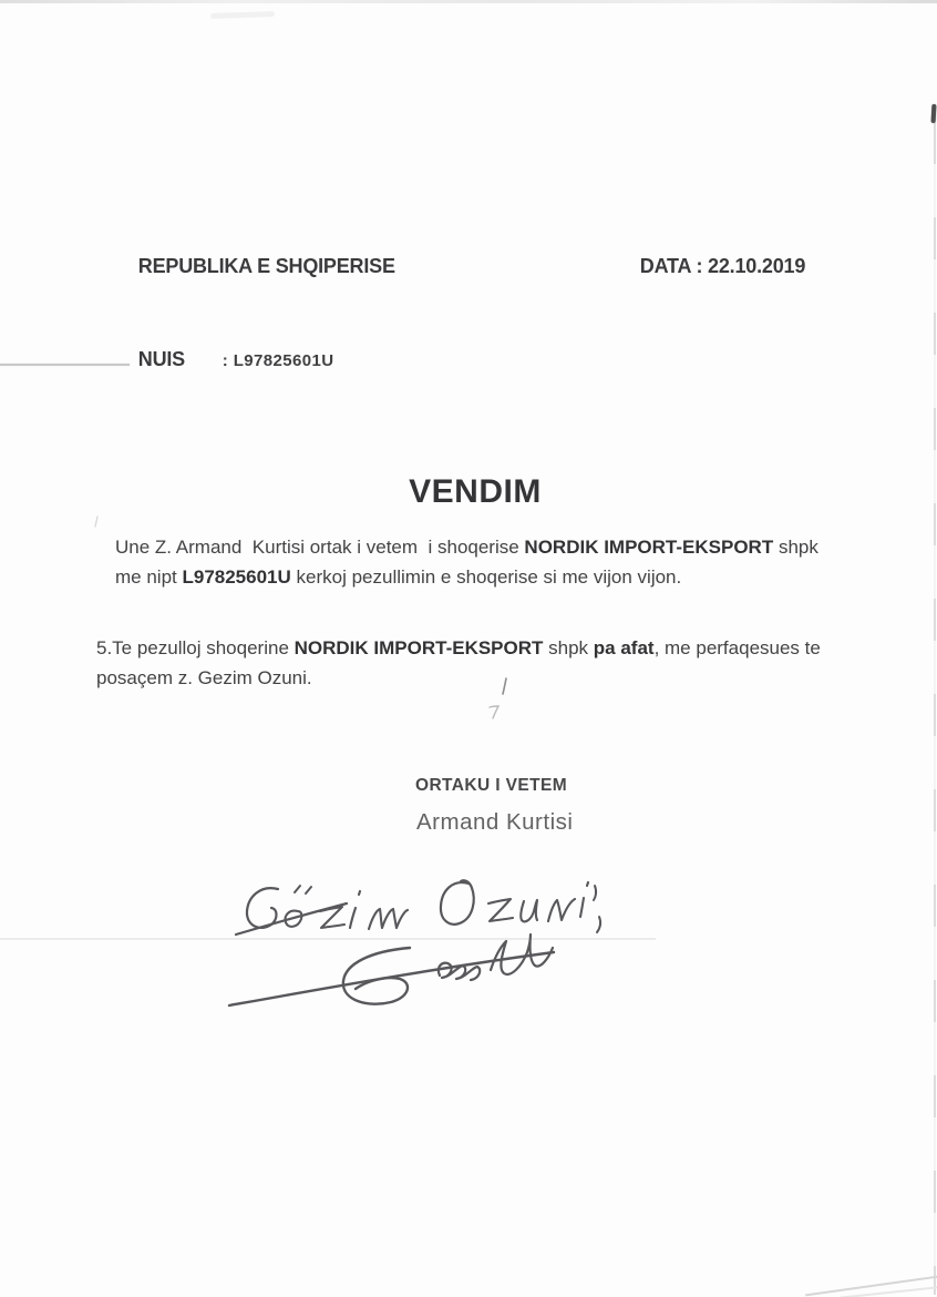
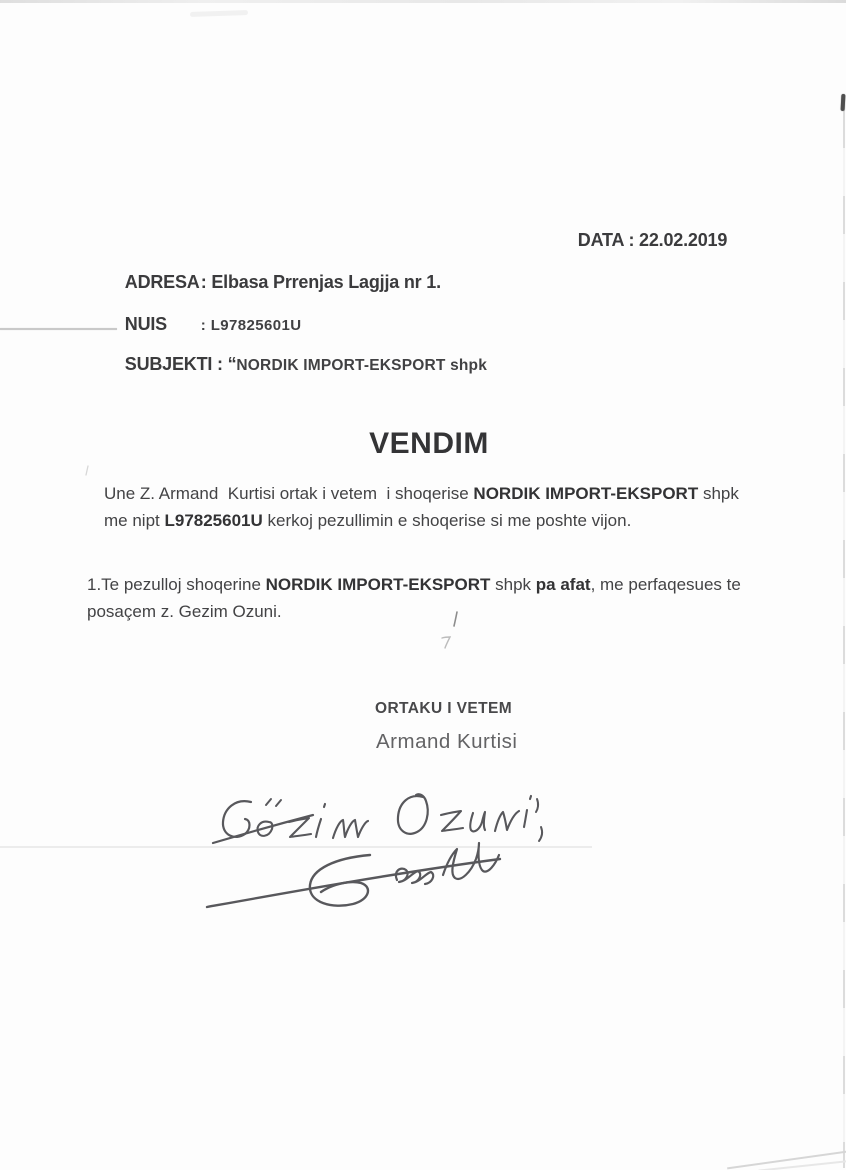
- REPUBLIKA E SHQIPERISE
- DATA : 22.10.2019
+ DATA : 22.02.2019
+ ADRESA: Elbasa Prrenjas Lagjja nr 1.
  NUIS : L97825601U
+ SUBJEKTI : “NORDIK IMPORT-EKSPORT shpk
  VENDIM
- Une Z. Armand Kurtisi ortak i vetem i shoqerise NORDIK IMPORT-EKSPORT shpk me nipt L97825601U kerkoj pezullimin e shoqerise si me vijon vijon.
+ Une Z. Armand Kurtisi ortak i vetem i shoqerise NORDIK IMPORT-EKSPORT shpk me nipt L97825601U kerkoj pezullimin e shoqerise si me poshte vijon.
- 5.Te pezulloj shoqerine NORDIK IMPORT-EKSPORT shpk pa afat, me perfaqesues te posaçem z. Gezim Ozuni.
+ 1.Te pezulloj shoqerine NORDIK IMPORT-EKSPORT shpk pa afat, me perfaqesues te posaçem z. Gezim Ozuni.
  ORTAKU I VETEM
  Armand Kurtisi
